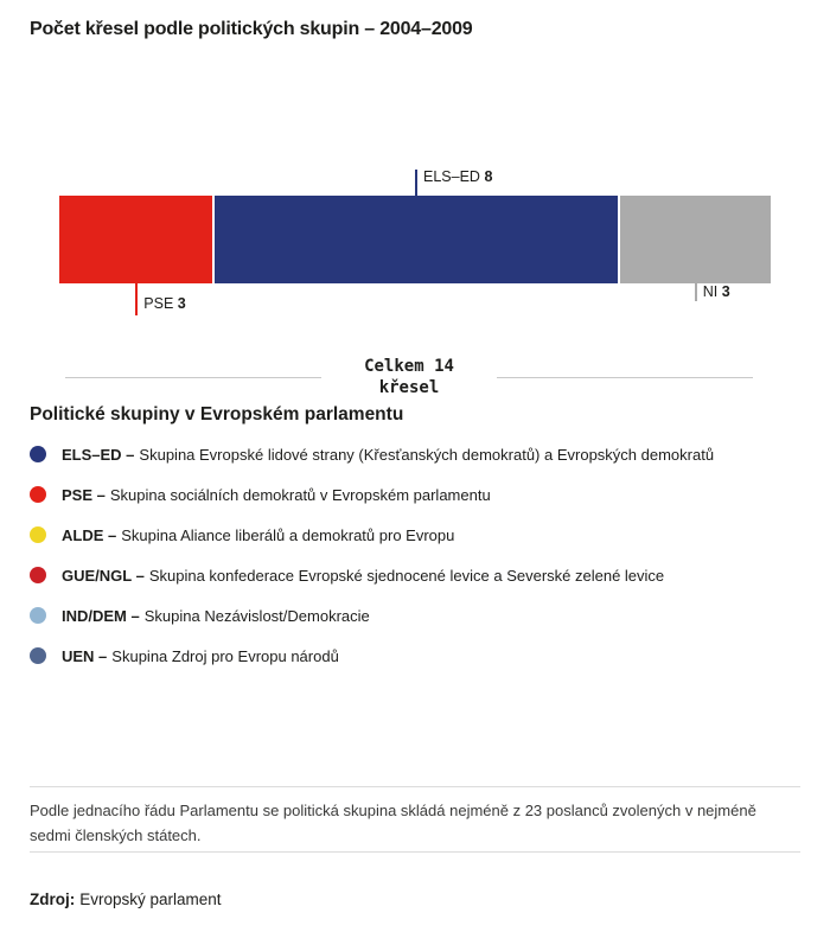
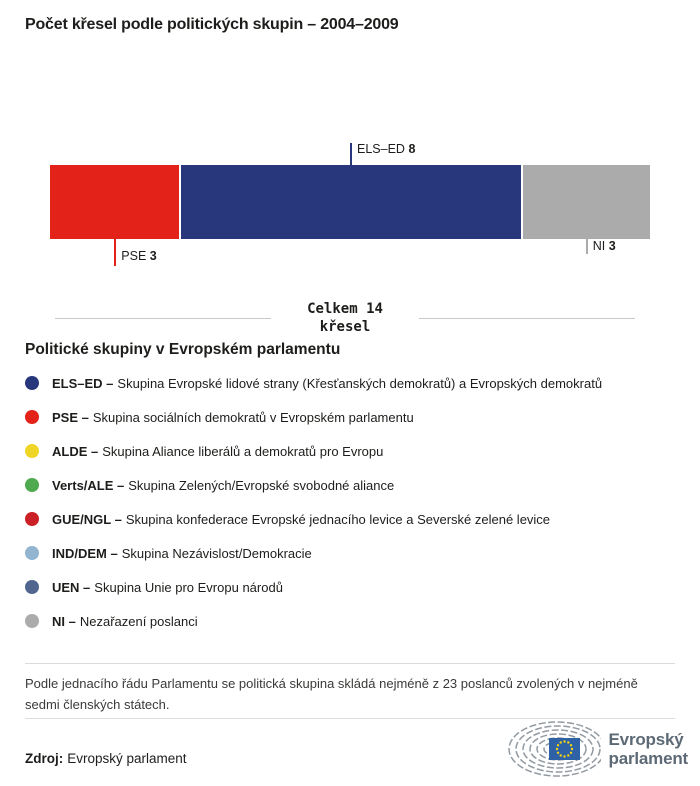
  Počet křesel podle politických skupin – 2004–2009
  ELS–ED 8
  PSE 3
  NI 3
  Celkem 14 křesel
  Politické skupiny v Evropském parlamentu
  ELS–ED – Skupina Evropské lidové strany (Křesťanských demokratů) a Evropských demokratů
  PSE – Skupina sociálních demokratů v Evropském parlamentu
  ALDE – Skupina Aliance liberálů a demokratů pro Evropu
+ Verts/ALE – Skupina Zelených/Evropské svobodné aliance
- GUE/NGL – Skupina konfederace Evropské sjednocené levice a Severské zelené levice
+ GUE/NGL – Skupina konfederace Evropské jednacího levice a Severské zelené levice
  IND/DEM – Skupina Nezávislost/Demokracie
- UEN – Skupina Zdroj pro Evropu národů
+ UEN – Skupina Unie pro Evropu národů
+ NI – Nezařazení poslanci
  Podle jednacího řádu Parlamentu se politická skupina skládá nejméně z 23 poslanců zvolených v nejméně sedmi členských státech.
  Zdroj: Evropský parlament
+ Evropský
+ parlament
